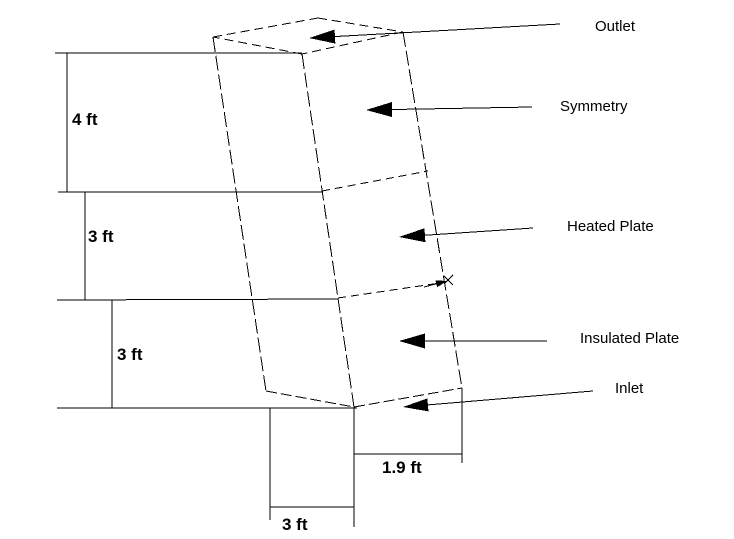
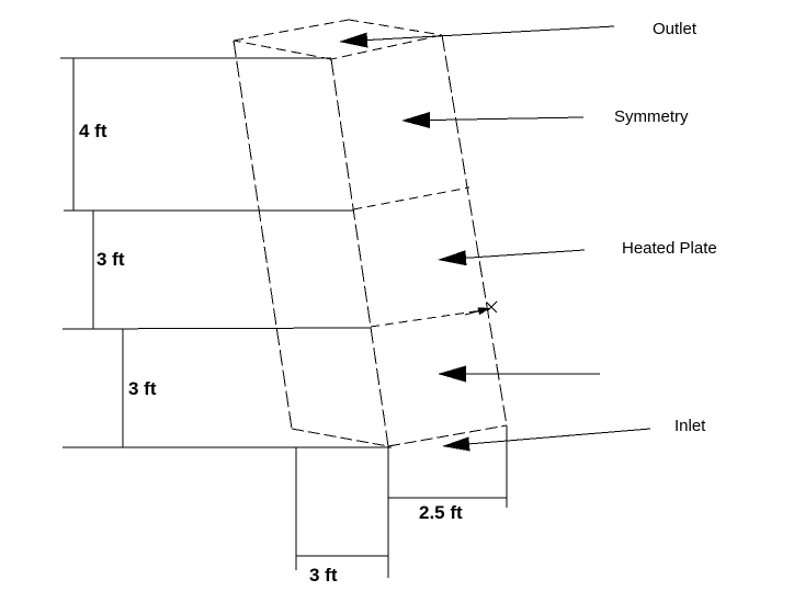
  Outlet
  Symmetry
  Heated Plate
- Insulated Plate
  Inlet
  4 ft
  3 ft
  3 ft
- 1.9 ft
+ 2.5 ft
  3 ft
